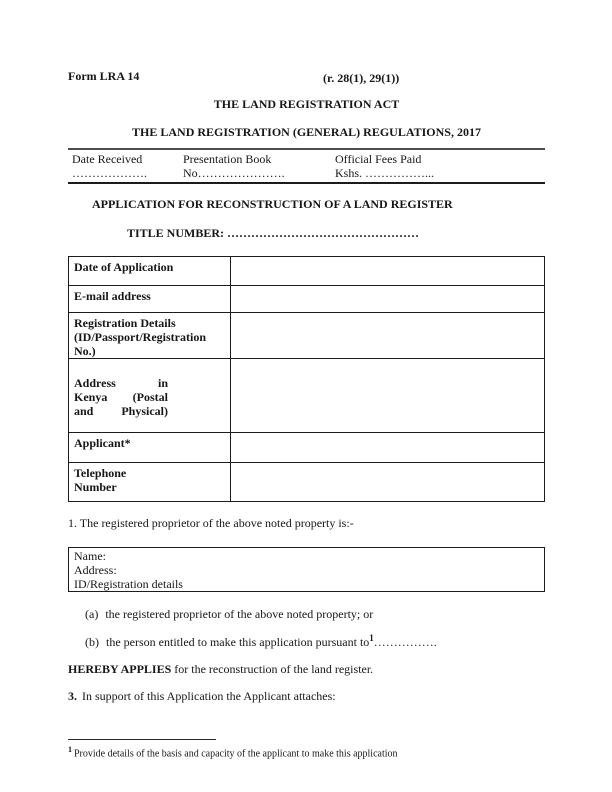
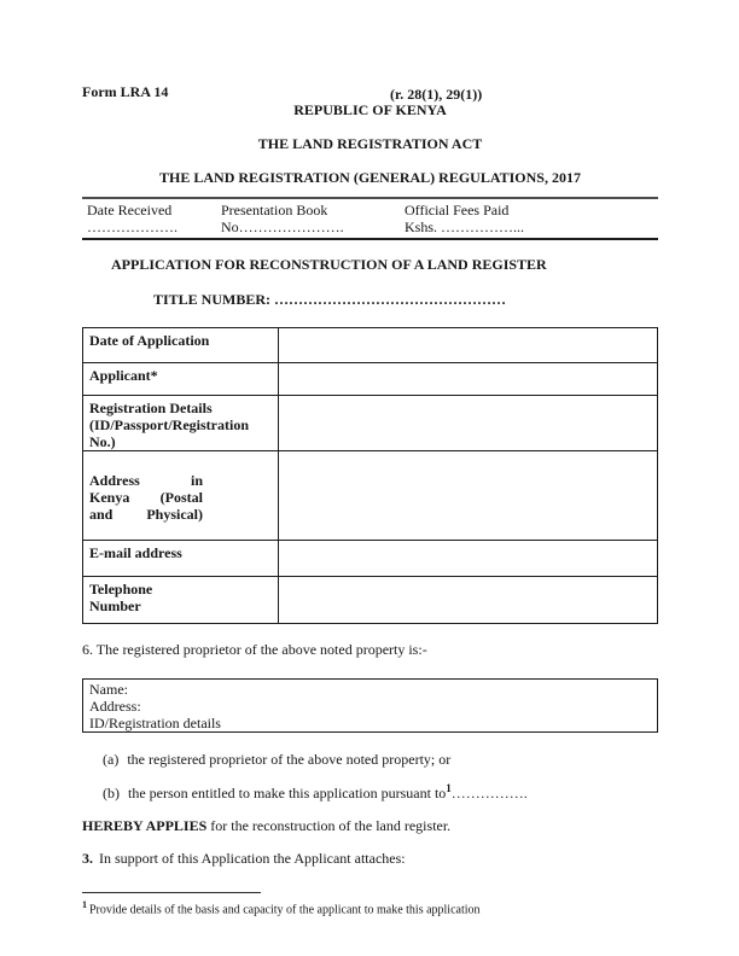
  Form LRA 14
  (r. 28(1), 29(1))
+ REPUBLIC OF KENYA
  THE LAND REGISTRATION ACT
  THE LAND REGISTRATION (GENERAL) REGULATIONS, 2017
  Date Received
  ……………….
  Presentation Book
  No………………….
  Official Fees Paid
  Kshs. ……………...
  APPLICATION FOR RECONSTRUCTION OF A LAND REGISTER
  TITLE NUMBER: …………………………………………
  Date of Application
- E-mail address
+ Applicant*
  Registration Details (ID/Passport/Registration No.)
  Address in Kenya (Postal and Physical)
- Applicant*
+ E-mail address
  Telephone Number
- 1. The registered proprietor of the above noted property is:-
+ 6. The registered proprietor of the above noted property is:-
  Name:
  Address:
  ID/Registration details
  (a) the registered proprietor of the above noted property; or
  (b) the person entitled to make this application pursuant to1…………….
  HEREBY APPLIES for the reconstruction of the land register.
  3. In support of this Application the Applicant attaches:
  1 Provide details of the basis and capacity of the applicant to make this application
